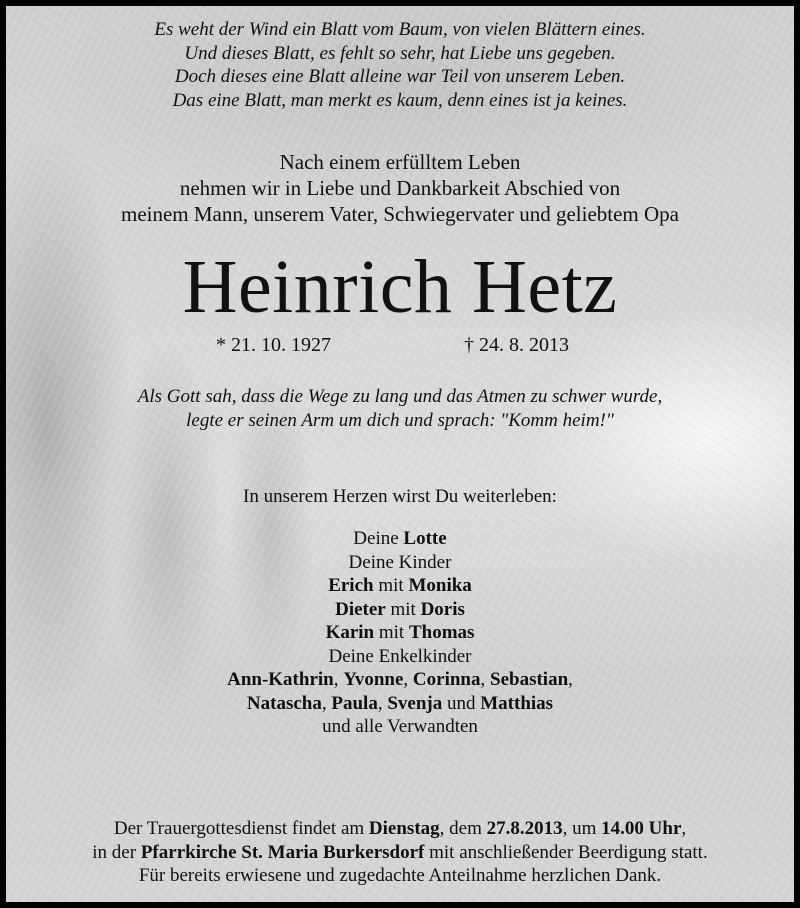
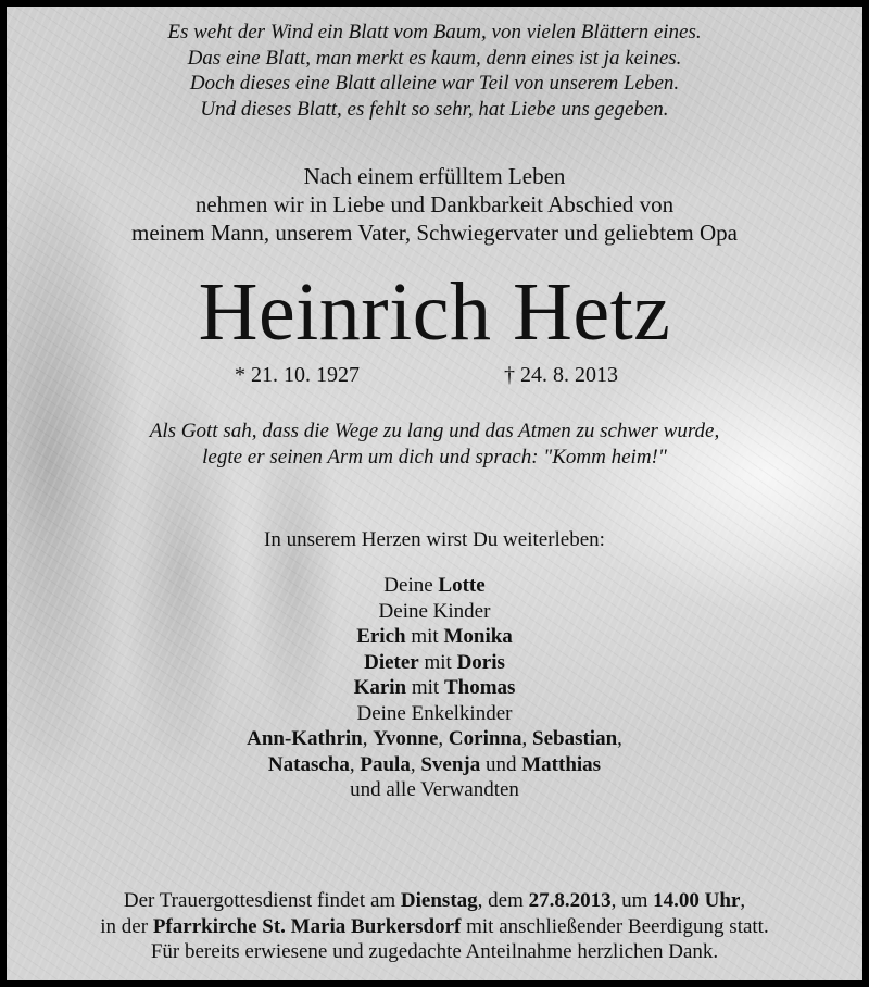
  Es weht der Wind ein Blatt vom Baum, von vielen Blättern eines.
- Und dieses Blatt, es fehlt so sehr, hat Liebe uns gegeben.
+ Das eine Blatt, man merkt es kaum, denn eines ist ja keines.
  Doch dieses eine Blatt alleine war Teil von unserem Leben.
- Das eine Blatt, man merkt es kaum, denn eines ist ja keines.
+ Und dieses Blatt, es fehlt so sehr, hat Liebe uns gegeben.
  Nach einem erfülltem Leben
  nehmen wir in Liebe und Dankbarkeit Abschied von
  meinem Mann, unserem Vater, Schwiegervater und geliebtem Opa
  Heinrich Hetz
  * 21. 10. 1927
  † 24. 8. 2013
  Als Gott sah, dass die Wege zu lang und das Atmen zu schwer wurde,
  legte er seinen Arm um dich und sprach: "Komm heim!"
  In unserem Herzen wirst Du weiterleben:
  Deine Lotte
  Deine Kinder
  Erich mit Monika
  Dieter mit Doris
  Karin mit Thomas
  Deine Enkelkinder
  Ann-Kathrin, Yvonne, Corinna, Sebastian,
  Natascha, Paula, Svenja und Matthias
  und alle Verwandten
  Der Trauergottesdienst findet am Dienstag, dem 27.8.2013, um 14.00 Uhr,
  in der Pfarrkirche St. Maria Burkersdorf mit anschließender Beerdigung statt.
  Für bereits erwiesene und zugedachte Anteilnahme herzlichen Dank.
